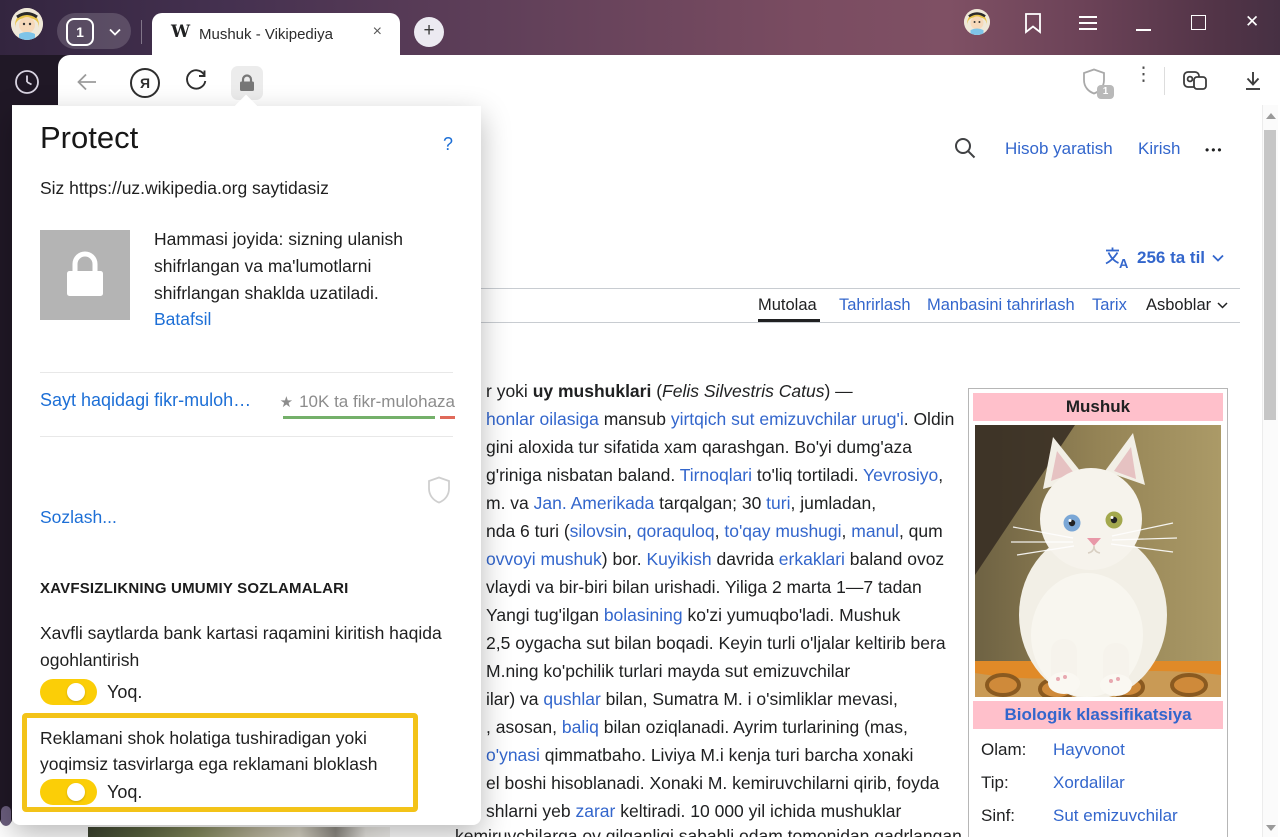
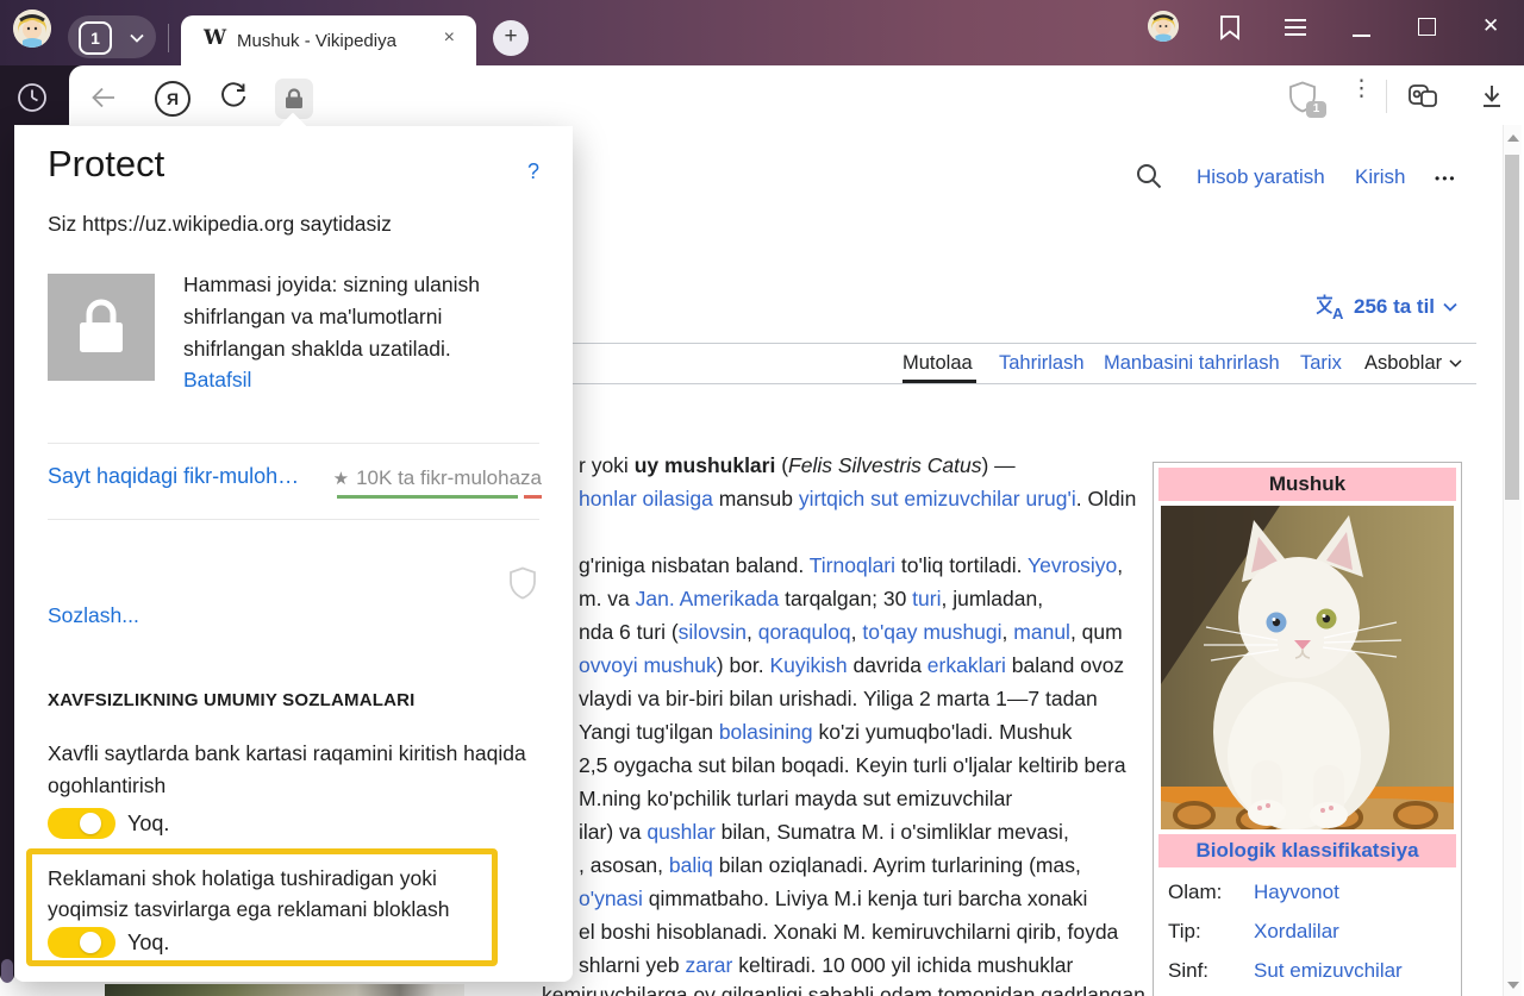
  1
  W
  Mushuk - Vikipediya
  ×
  +
  ✕
  Я
  1
  ⋮
  Hisob yaratish
  Kirish
  •••
  A
  256 ta til
  Mutolaa
  Tahrirlash
  Manbasini tahrirlash
  Tarix
  Asboblar
  r yoki uy mushuklari (Felis Silvestris Catus) —
  honlar oilasiga mansub yirtqich sut emizuvchilar urug'i. Oldin
- gini aloxida tur sifatida xam qarashgan. Bo'yi dumg'aza
  g'riniga nisbatan baland. Tirnoqlari to'liq tortiladi. Yevrosiyo,
  m. va Jan. Amerikada tarqalgan; 30 turi, jumladan,
  nda 6 turi (silovsin, qoraquloq, to'qay mushugi, manul, qum
  ovvoyi mushuk) bor. Kuyikish davrida erkaklari baland ovoz
  vlaydi va bir-biri bilan urishadi. Yiliga 2 marta 1—7 tadan
  Yangi tug'ilgan bolasining ko'zi yumuqbo'ladi. Mushuk
  2,5 oygacha sut bilan boqadi. Keyin turli o'ljalar keltirib bera
  M.ning ko'pchilik turlari mayda sut emizuvchilar
  ilar) va qushlar bilan, Sumatra M. i o'simliklar mevasi,
  , asosan, baliq bilan oziqlanadi. Ayrim turlarining (mas,
  o'ynasi qimmatbaho. Liviya M.i kenja turi barcha xonaki
  el boshi hisoblanadi. Xonaki M. kemiruvchilarni qirib, foyda
  shlarni yeb zarar keltiradi. 10 000 yil ichida mushuklar
  kemiruvchilarga ov qilganligi sababli odam tomonidan qadrlangan.
  Mushuk
  Biologik klassifikatsiya
  Olam:
  Hayvonot
  Tip:
  Xordalilar
  Sinf:
  Sut emizuvchilar
  Protect
  ?
  Siz https://uz.wikipedia.org saytidasiz
  Hammasi joyida: sizning ulanish shifrlangan va ma'lumotlarni shifrlangan shaklda uzatiladi.
  Batafsil
  Sayt haqidagi fikr-muloh…
  ★
  10K ta fikr-mulohaza
  Sozlash...
  XAVFSIZLIKNING UMUMIY SOZLAMALARI
  Xavfli saytlarda bank kartasi raqamini kiritish haqida ogohlantirish
  Yoq.
  Reklamani shok holatiga tushiradigan yoki yoqimsiz tasvirlarga ega reklamani bloklash
  Yoq.
